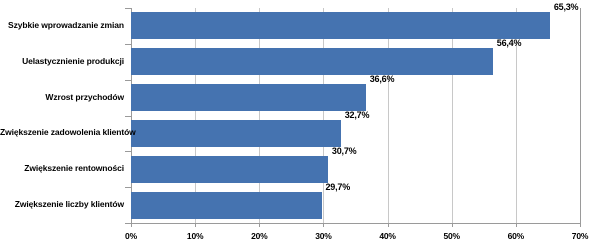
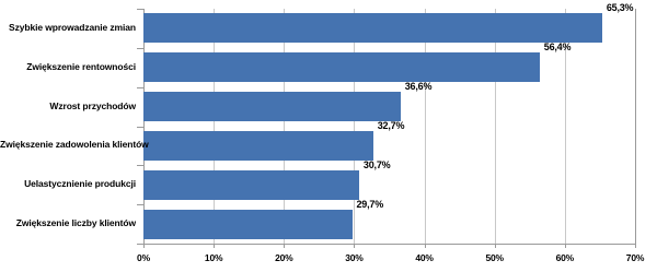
  65,3%
  56,4%
  36,6%
  32,7%
  30,7%
  29,7%
  Szybkie wprowadzanie zmian
- Uelastycznienie produkcji
+ Zwiększenie rentowności
  Wzrost przychodów
  Zwiększenie zadowolenia klientów
- Zwiększenie rentowności
+ Uelastycznienie produkcji
  Zwiększenie liczby klientów
  0%
  10%
  20%
  30%
  40%
  50%
  60%
  70%
